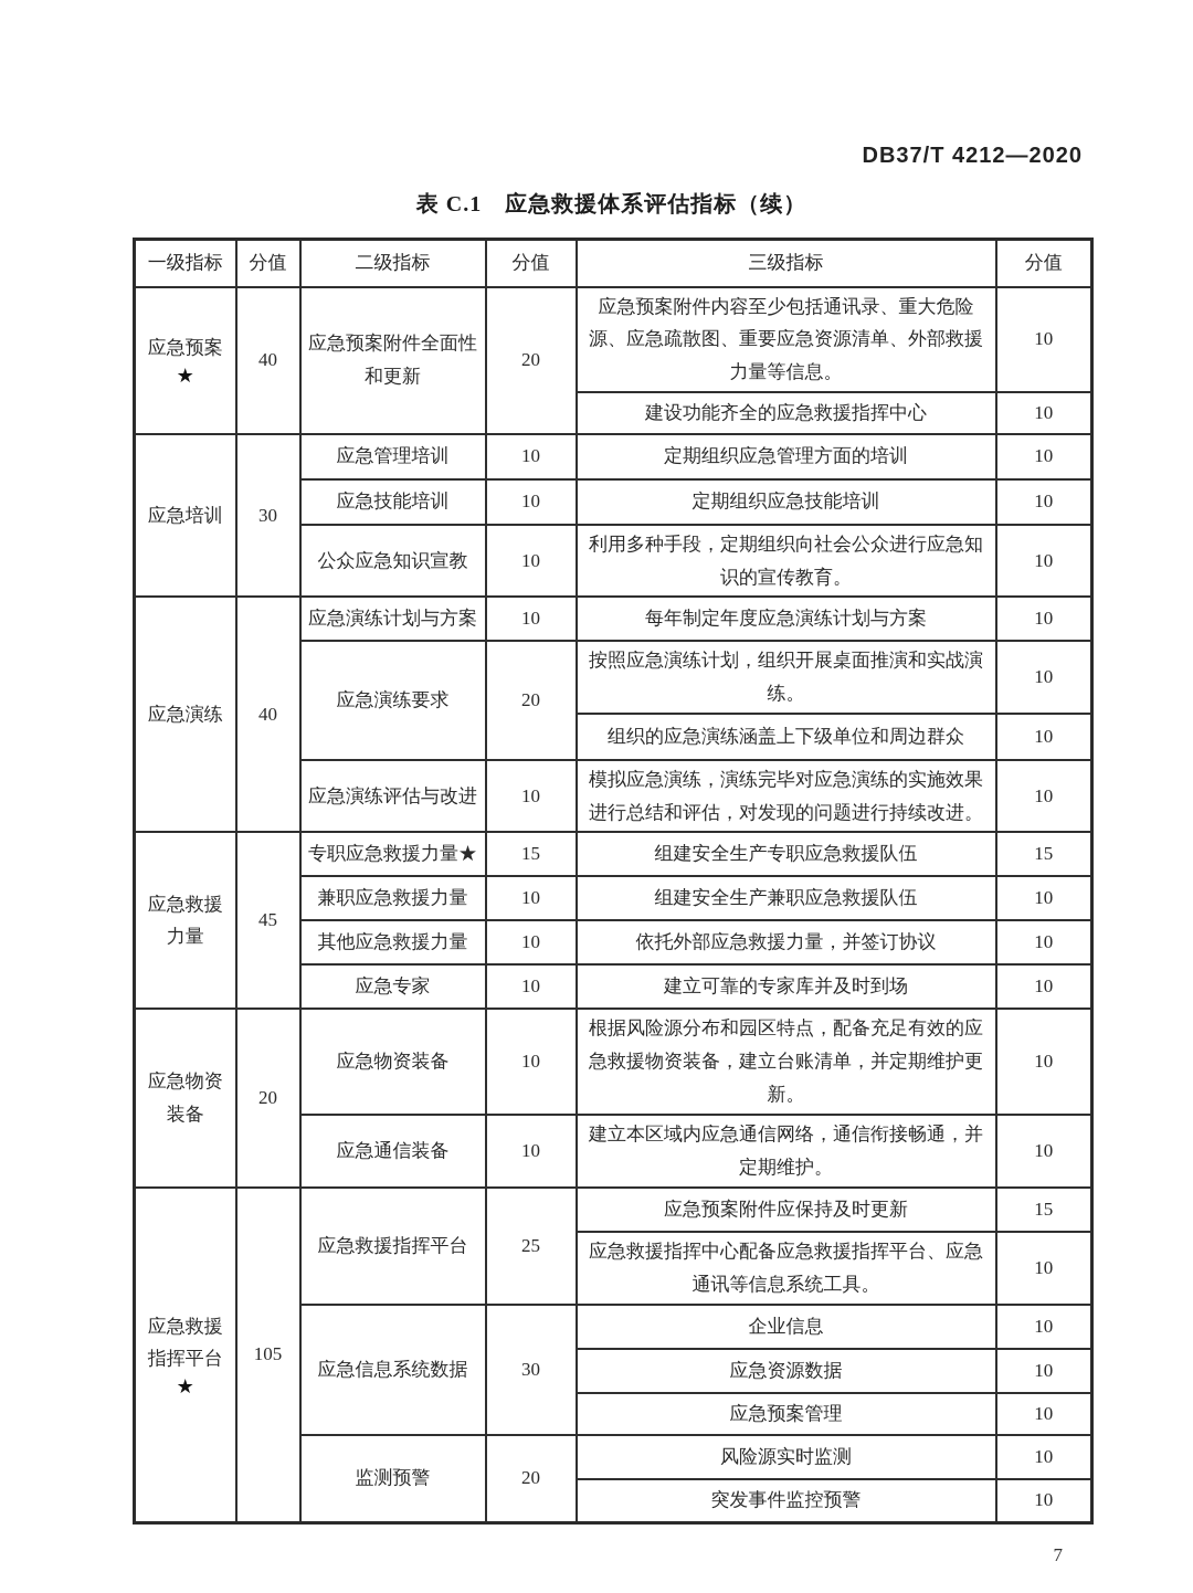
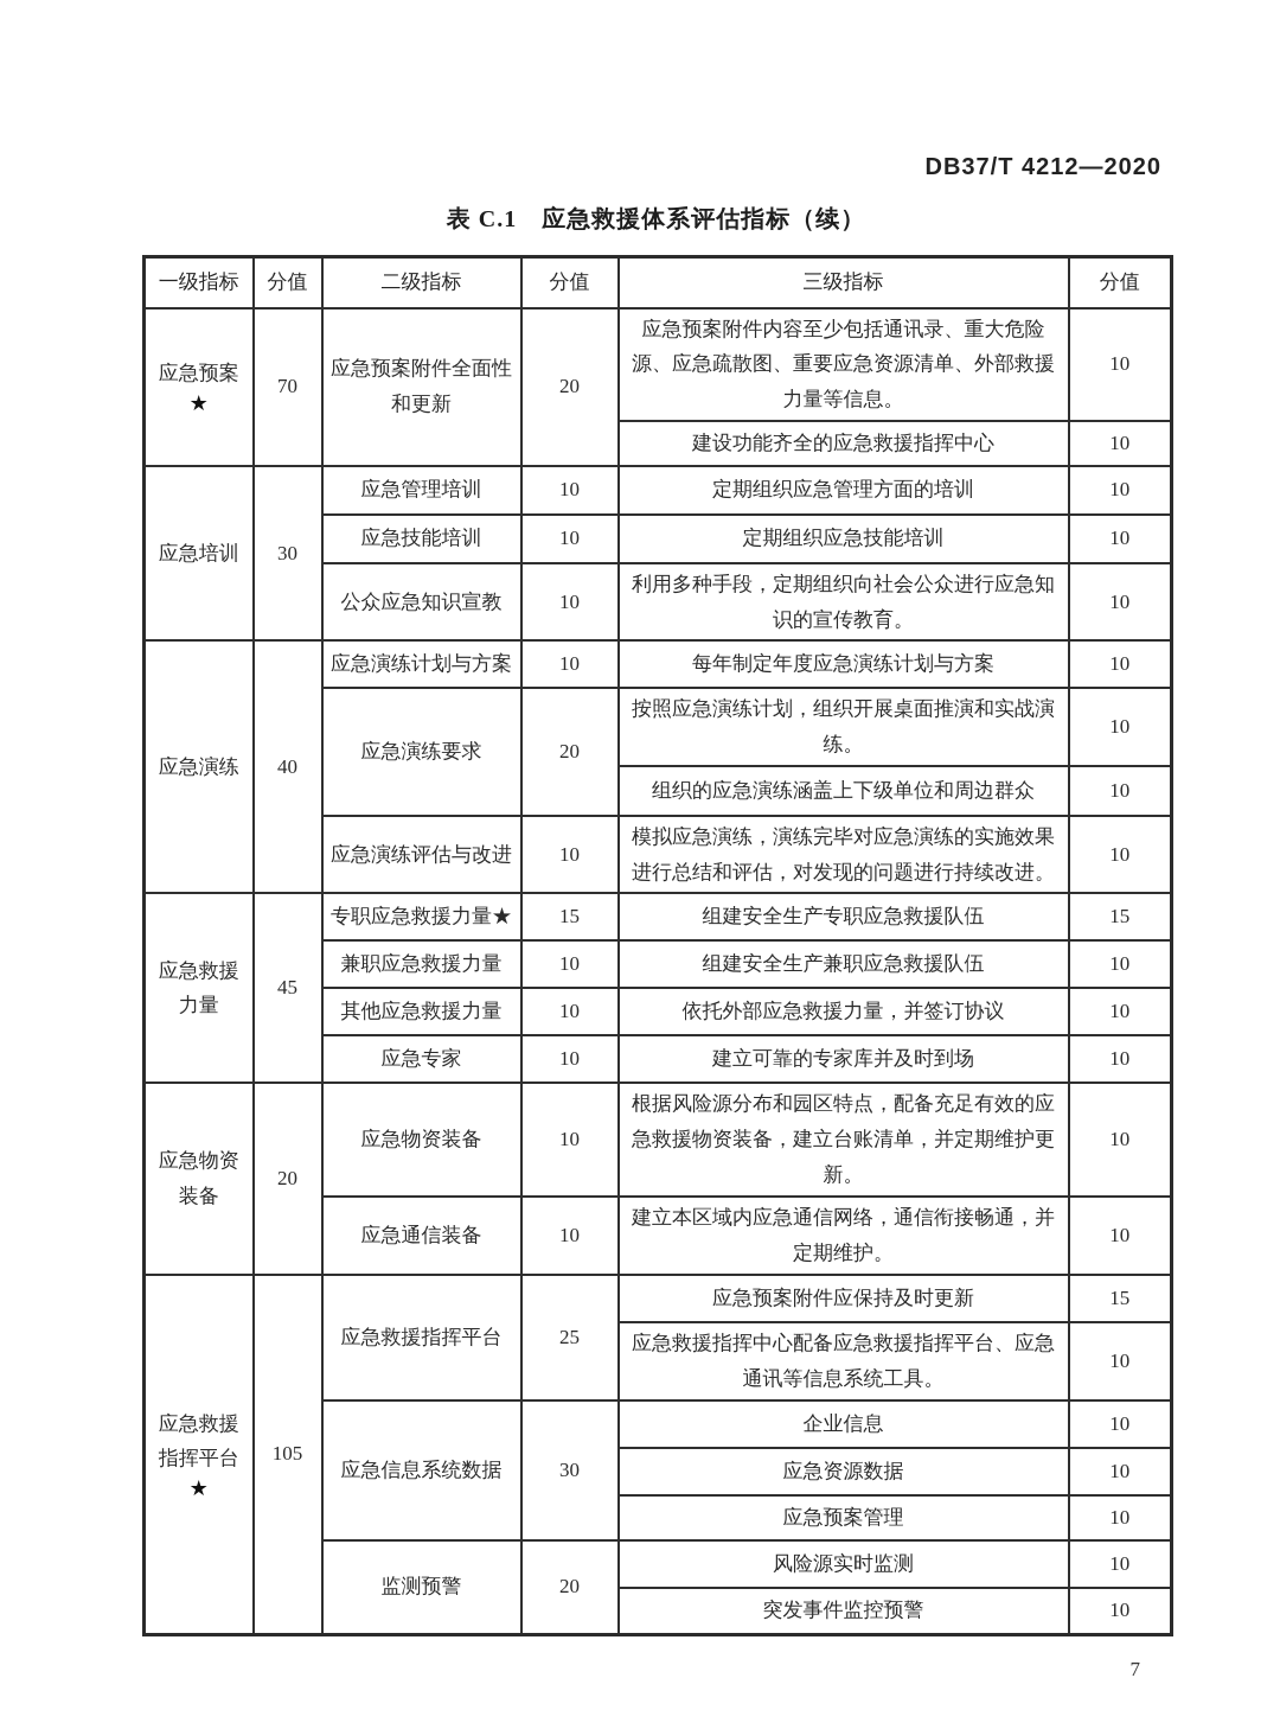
  DB37/T 4212—2020
  表 C.1 应急救援体系评估指标（续）
  一级指标	分值	二级指标	分值	三级指标	分值
- 应急预案 ★	40	应急预案附件全面性和更新	20	应急预案附件内容至少包括通讯录、重大危险源、应急疏散图、重要应急资源清单、外部救援力量等信息。	10
+ 应急预案 ★	70	应急预案附件全面性和更新	20	应急预案附件内容至少包括通讯录、重大危险源、应急疏散图、重要应急资源清单、外部救援力量等信息。	10
  建设功能齐全的应急救援指挥中心	10
  应急培训	30	应急管理培训	10	定期组织应急管理方面的培训	10
  应急技能培训	10	定期组织应急技能培训	10
  公众应急知识宣教	10	利用多种手段，定期组织向社会公众进行应急知识的宣传教育。	10
  应急演练	40	应急演练计划与方案	10	每年制定年度应急演练计划与方案	10
  应急演练要求	20	按照应急演练计划，组织开展桌面推演和实战演练。	10
  组织的应急演练涵盖上下级单位和周边群众	10
  应急演练评估与改进	10	模拟应急演练，演练完毕对应急演练的实施效果进行总结和评估，对发现的问题进行持续改进。	10
  应急救援力量	45	专职应急救援力量★	15	组建安全生产专职应急救援队伍	15
  兼职应急救援力量	10	组建安全生产兼职应急救援队伍	10
  其他应急救援力量	10	依托外部应急救援力量，并签订协议	10
  应急专家	10	建立可靠的专家库并及时到场	10
  应急物资装备	20	应急物资装备	10	根据风险源分布和园区特点，配备充足有效的应急救援物资装备，建立台账清单，并定期维护更新。	10
  应急通信装备	10	建立本区域内应急通信网络，通信衔接畅通，并定期维护。	10
  应急救援指挥平台 ★	105	应急救援指挥平台	25	应急预案附件应保持及时更新	15
  应急救援指挥中心配备应急救援指挥平台、应急通讯等信息系统工具。	10
  应急信息系统数据	30	企业信息	10
  应急资源数据	10
  应急预案管理	10
  监测预警	20	风险源实时监测	10
  突发事件监控预警	10
  7
